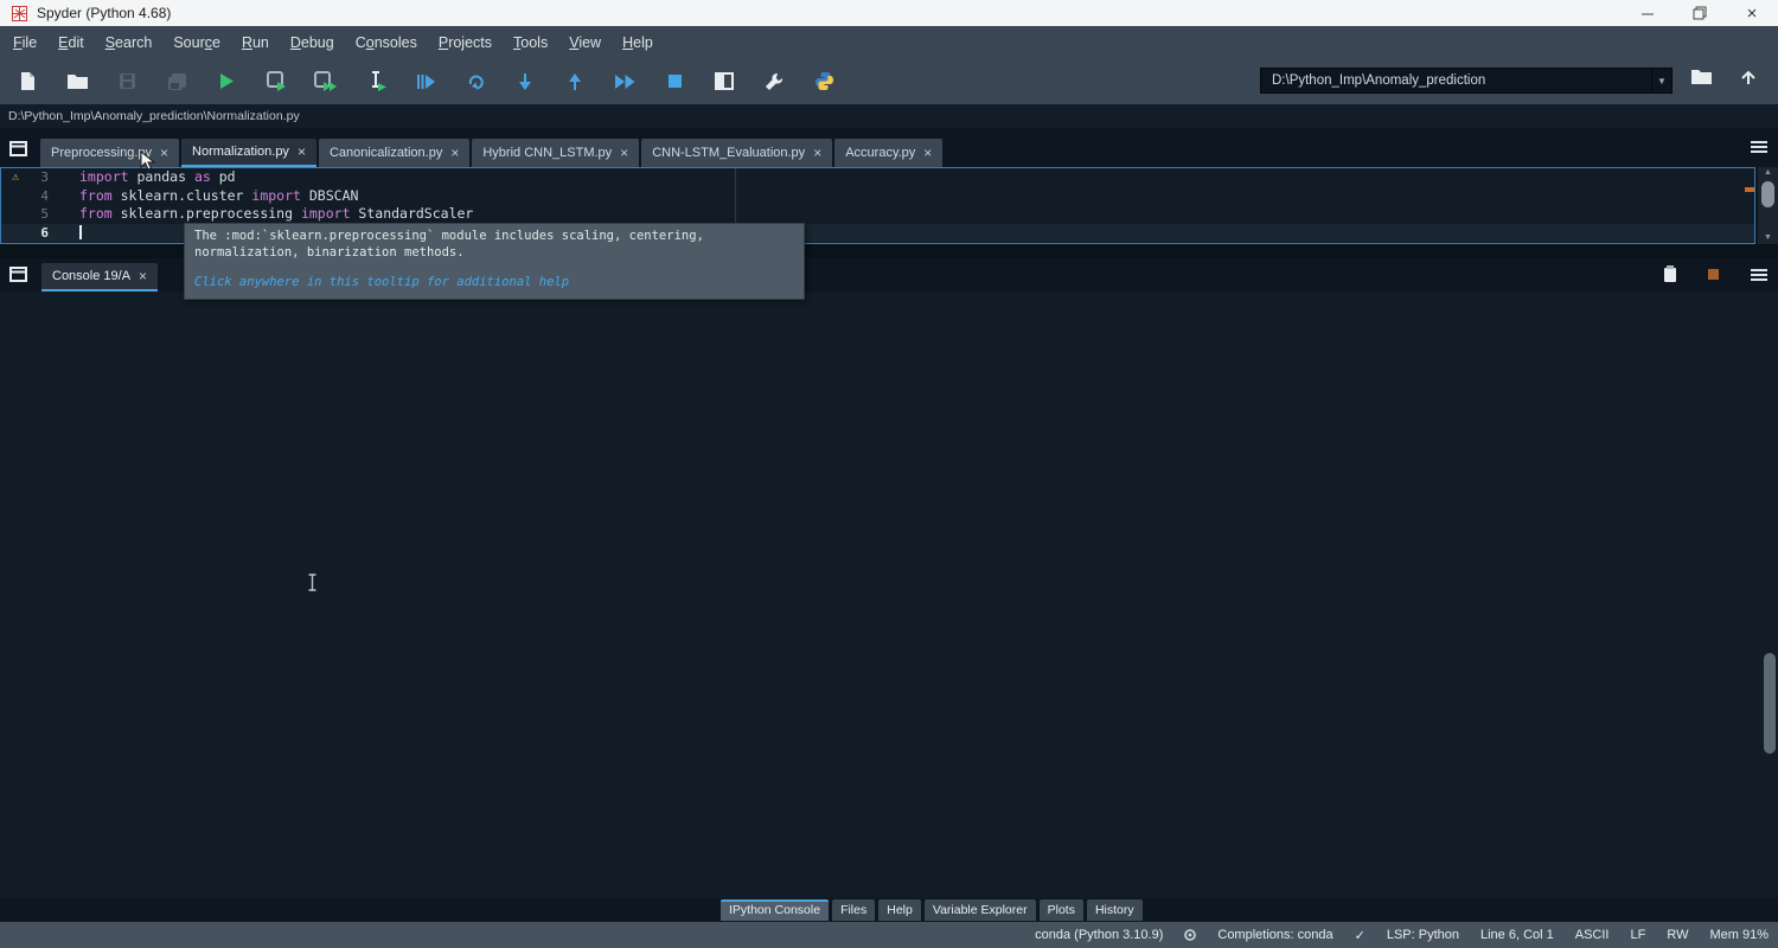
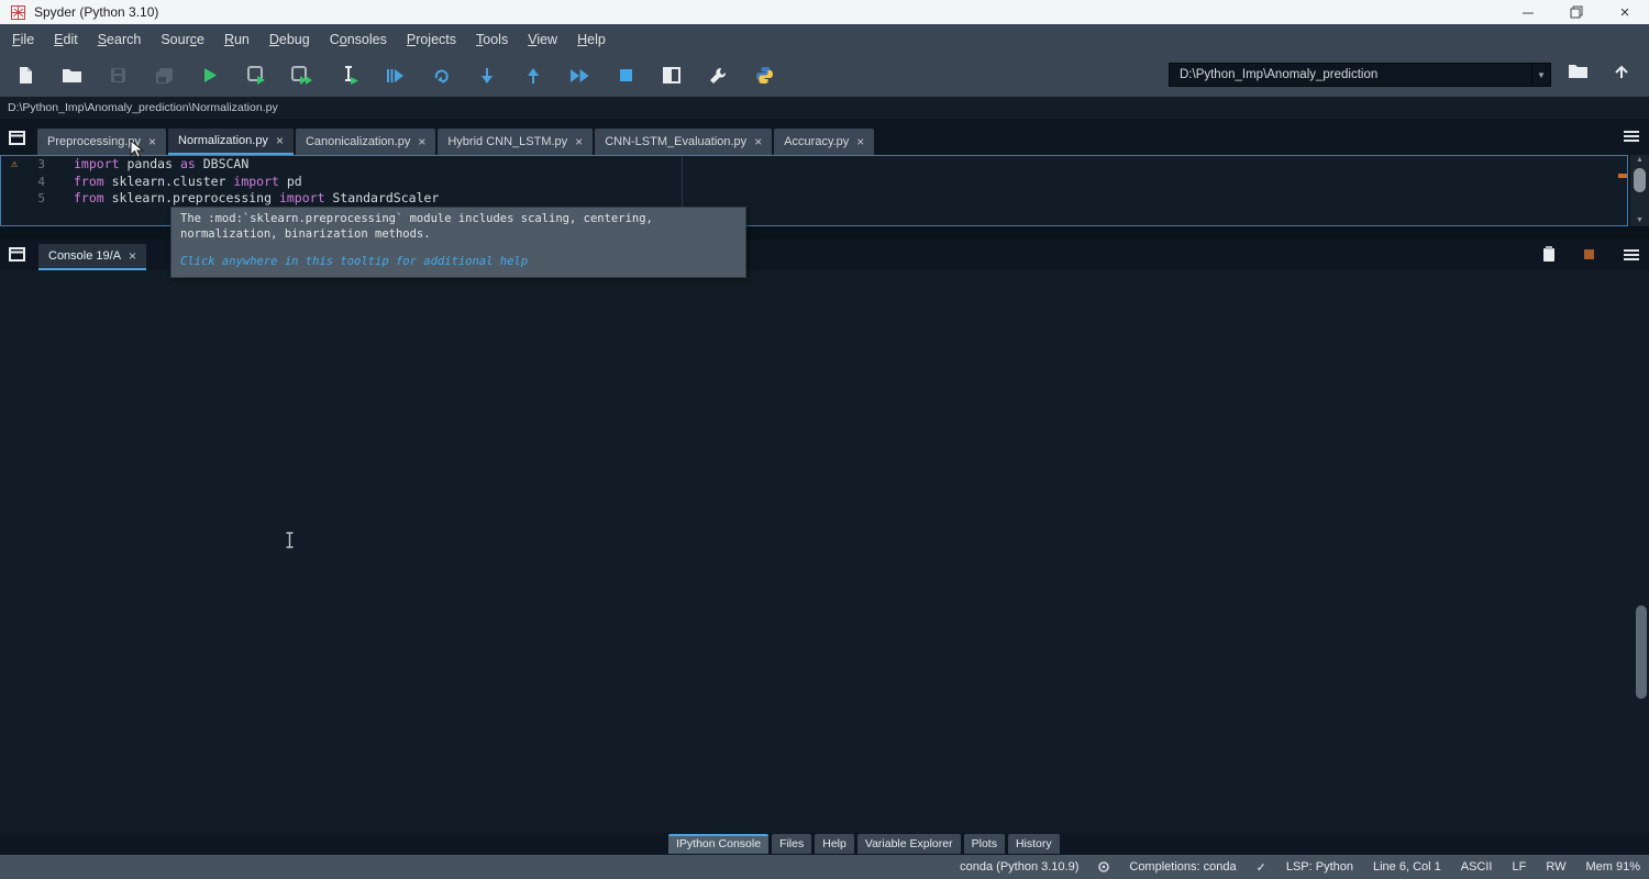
- Spyder (Python 4.68)
+ Spyder (Python 3.10)
  ×
  File
  Edit
  Search
  Source
  Run
  Debug
  Consoles
  Projects
  Tools
  View
  Help
  D:\Python_Imp\Anomaly_prediction
  ▼
  D:\Python_Imp\Anomaly_prediction\Normalization.py
  Preprocessing.y
  ×
  Normalization.py
  ×
  Canonicalization.py
  ×
  Hybrid CNN_LSTM.py
  ×
  CNN-LSTM_Evaluation.py
  ×
  Accuracy.py
  ×
  ⚠
  3
- import pandas as pd
+ import pandas as DBSCAN
  4
- from sklearn.cluster import DBSCAN
+ from sklearn.cluster import pd
  5
  from sklearn.preprocessing import StandardScaler
- 6
  The :mod:`sklearn.preprocessing` module includes scaling, centering, normalization, binarization methods.
  Click anywhere in this tooltip for additional help
  Console 19/A
  ×
  IPython Console
  Files
  Help
  Variable Explorer
  Plots
  History
  conda (Python 3.10.9)
  Completions: conda
  ✓
  LSP: Python
  Line 6, Col 1
  ASCII
  LF
  RW
  Mem 91%
